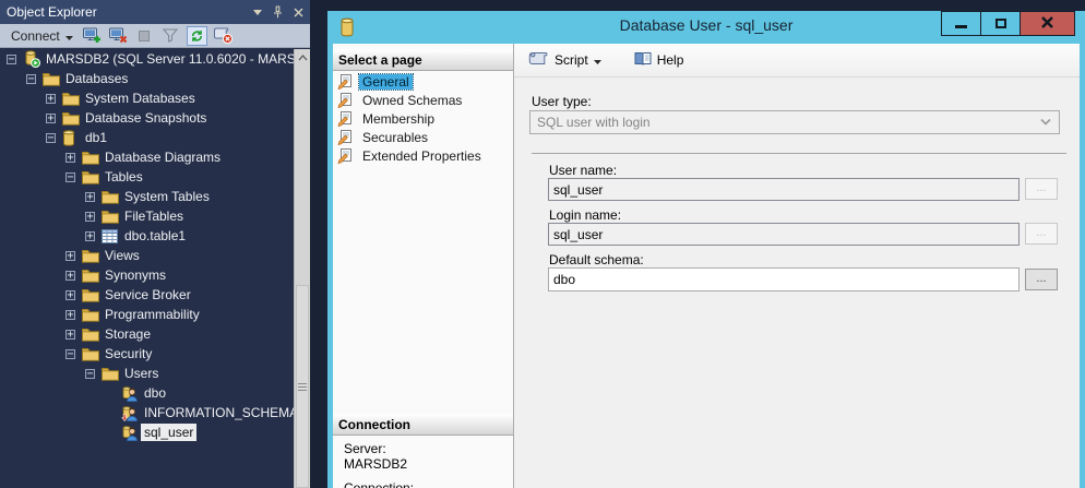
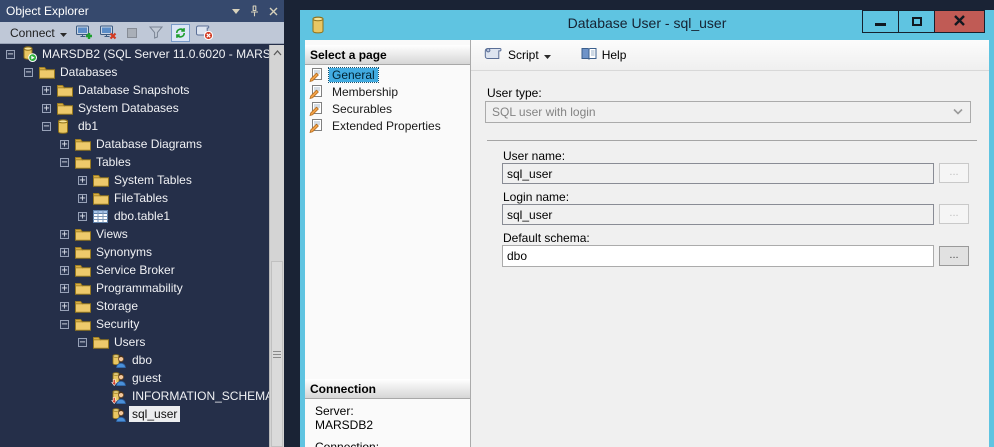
  Object Explorer
  Connect
  −
  MARSDB2 (SQL Server 11.0.6020 - MARS
  −
  Databases
  +
- System Databases
+ Database Snapshots
  +
- Database Snapshots
+ System Databases
  −
  db1
  +
  Database Diagrams
  −
  Tables
  +
  System Tables
  +
  FileTables
  +
  dbo.table1
  +
  Views
  +
  Synonyms
  +
  Service Broker
  +
  Programmability
  +
  Storage
  −
  Security
  −
  Users
  dbo
+ guest
  INFORMATION_SCHEM
  sql_user
  Database User - sql_user
  Select a page
  General
- Owned Schemas
  Membership
  Securables
  Extended Properties
  Connection
  Server:
  MARSDB2
  Script
  Help
  User type:
  SQL user with login
  User name:
  sql_user
  ...
  Login name:
  sql_user
  ...
  Default schema:
  dbo
  ...
